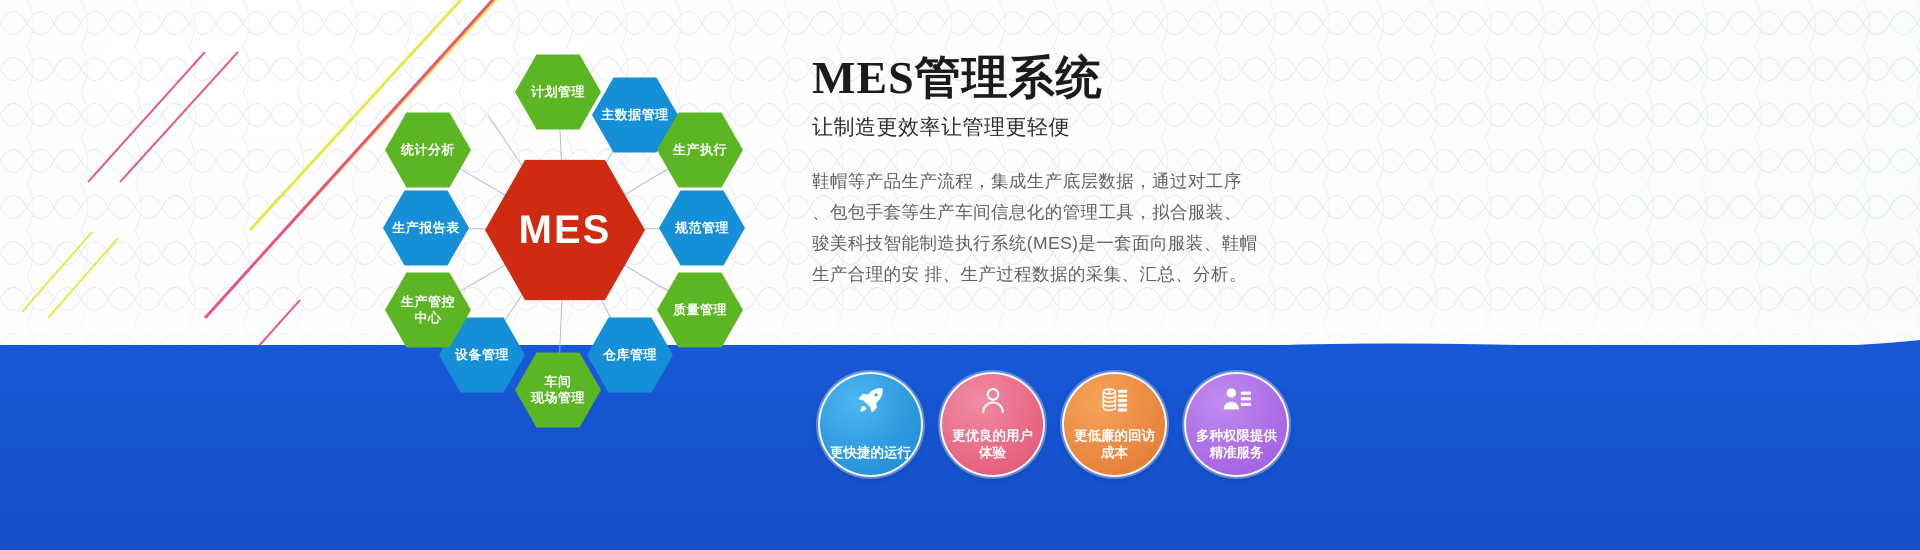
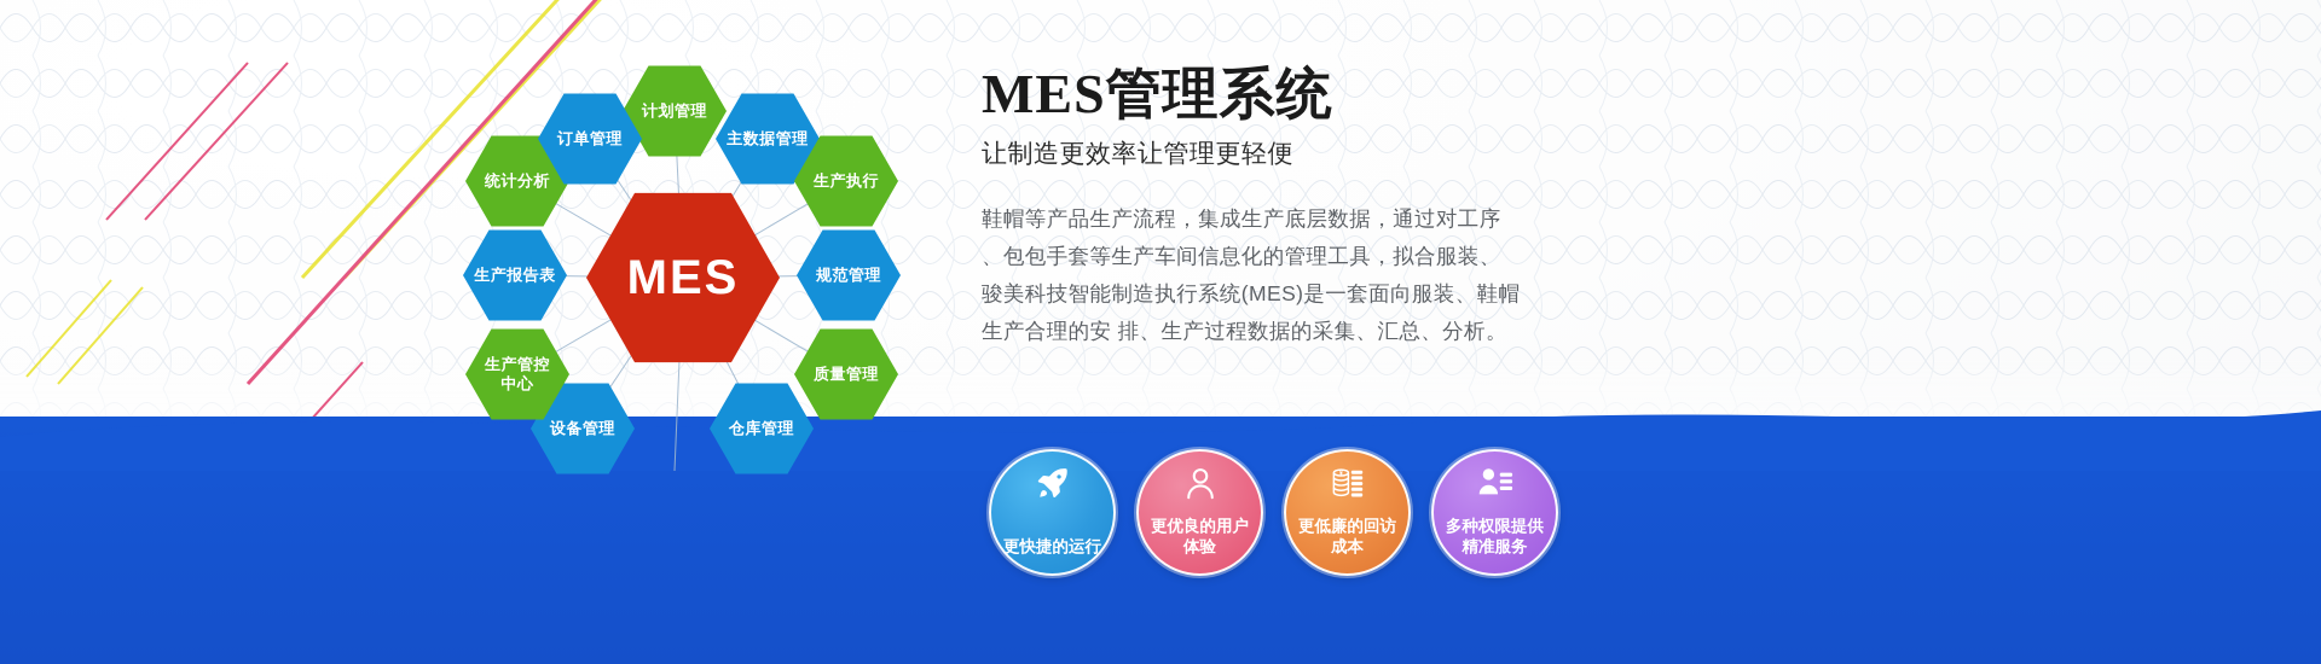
  MES
  计划管理
  主数据管理
  生产执行
  规范管理
  质量管理
  仓库管理
- 车间
- 现场管理
  设备管理
  生产管控
  中心
  生产报告表
  统计分析
+ 订单管理
  MES管理系统
  让制造更效率让管理更轻便
  鞋帽等产品生产流程，集成生产底层数据，通过对工序
  、包包手套等生产车间信息化的管理工具，拟合服装、
  骏美科技智能制造执行系统(MES)是一套面向服装、鞋帽
  生产合理的安 排、生产过程数据的采集、汇总、分析。
  更快捷的运行
  更优良的用户
  体验
  更低廉的回访
  成本
  多种权限提供
  精准服务
